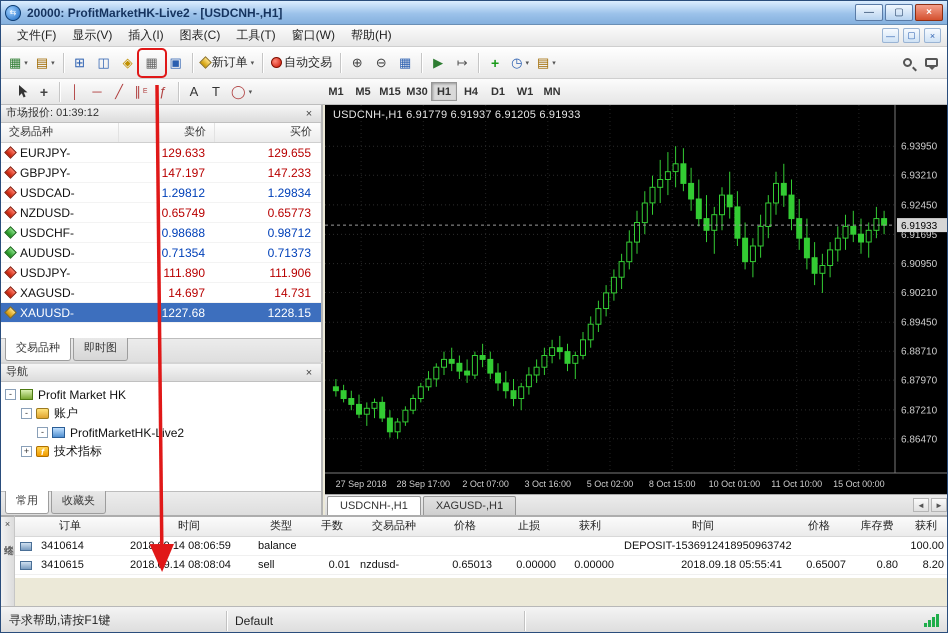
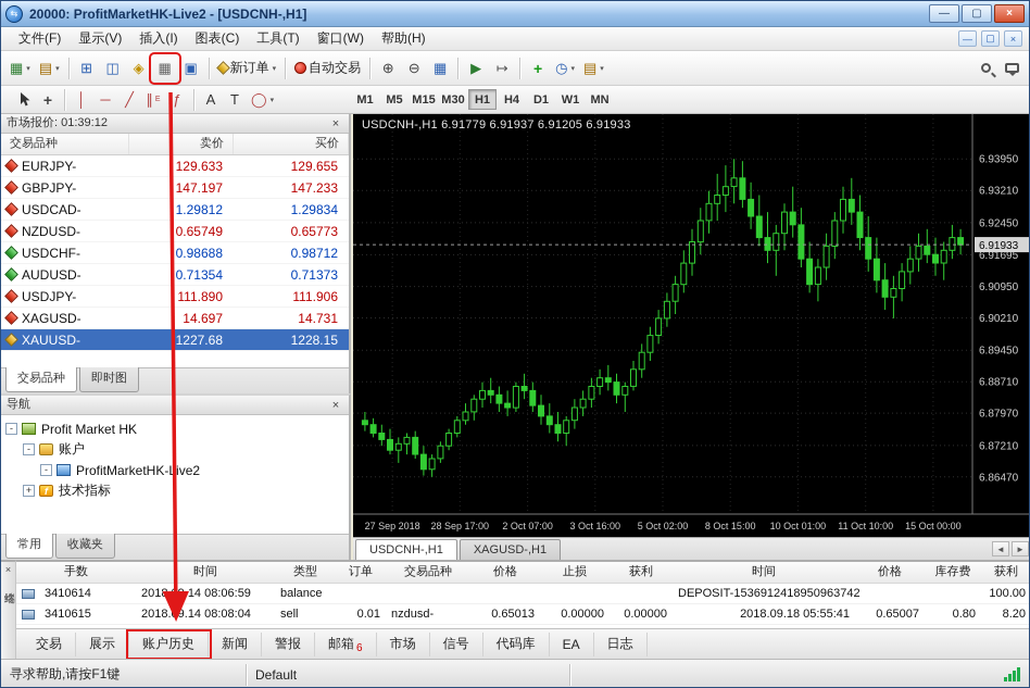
  ⇆
  20000: ProfitMarketHK-Live2 - [USDCNH-,H1]
  —
  ▢
  ×
  文件(F)
  显示(V)
  插入(I)
  图表(C)
  工具(T)
  窗口(W)
  帮助(H)
  —
  ▢
  ×
  ▦
  ▤
  ⊞
  ◫
  ◈
  ▦
  ▣
  新订单
  自动交易
  ⊕
  ⊖
  ▦
  ▶
  ↦
  +
  ◷
  ▤
  +
  │
  ─
  ╱
  ∥
  ƒ
  A
  T
  ◯
  M1
  M5
  M15
  M30
  H1
  H4
  D1
  W1
  MN
  市场报价: 01:39:12
  ×
  交易品种
  卖价
  买价
  EURJPY-
  129.633
  129.655
  GBPJPY-
  147.197
  147.233
  USDCAD-
  1.29812
  1.29834
  NZDUSD-
  0.65749
  0.65773
  USDCHF-
  0.98688
  0.98712
  AUDUSD-
  0.71354
  0.71373
  USDJPY-
  111.890
  111.906
  XAGUSD-
  14.697
  14.731
  XAUUSD-
  1227.68
  1228.15
  交易品种
  即时图
  导航
  ×
  -
  Profit Market HK
  -
  账户
  -
  ProfitMarketHK-Live2
  +
  f
  技术指标
  常用
  收藏夹
  USDCNH-,H1 6.91779 6.91937 6.91205 6.91933
  6.93950
  6.93210
  6.92450
  6.91695
  6.90950
  6.90210
  6.89450
  6.88710
  6.87970
  6.87210
  6.86470
  27 Sep 2018
  28 Sep 17:00
  2 Oct 07:00
  3 Oct 16:00
  5 Oct 02:00
  8 Oct 15:00
  10 Oct 01:00
  11 Oct 10:00
  15 Oct 00:00
  6.91933
  USDCNH-,H1
  XAGUSD-,H1
  ◄
  ►
  ×
- 订单
+ 手数
  时间
  类型
- 手数
+ 订单
  交易品种
  价格
  止损
  获利
  时间
  价格
  库存费
  获利
  3410614
  2018.9.14 08:06:59
  balance
  DEPOSIT-1536912418950963742
  100.00
  3410615
  2018.9.14 08:08:04
  sell
  0.01
  nzdusd-
  0.65013
  0.00000
  0.00000
  2018.09.18 05:55:41
  0.65007
  0.80
  8.20
+ 交易
+ 展示
+ 账户历史
+ 新闻
+ 警报
+ 邮箱
+ 6
+ 市场
+ 信号
+ 代码库
+ EA
+ 日志
  寻求帮助,请按F1键
  Default
